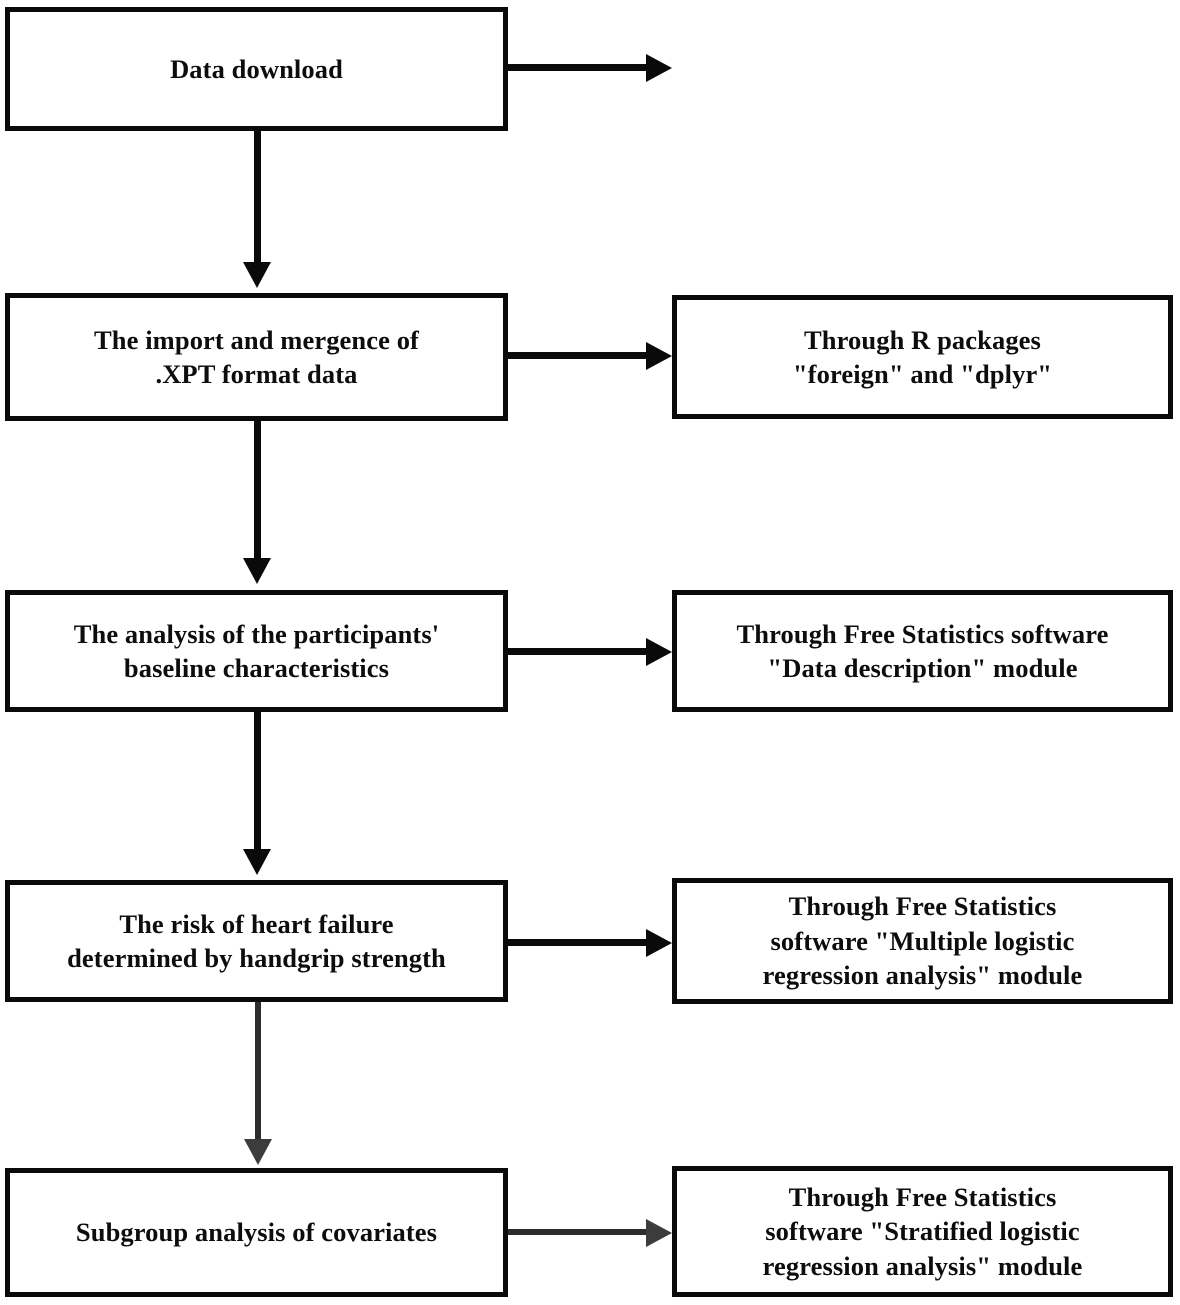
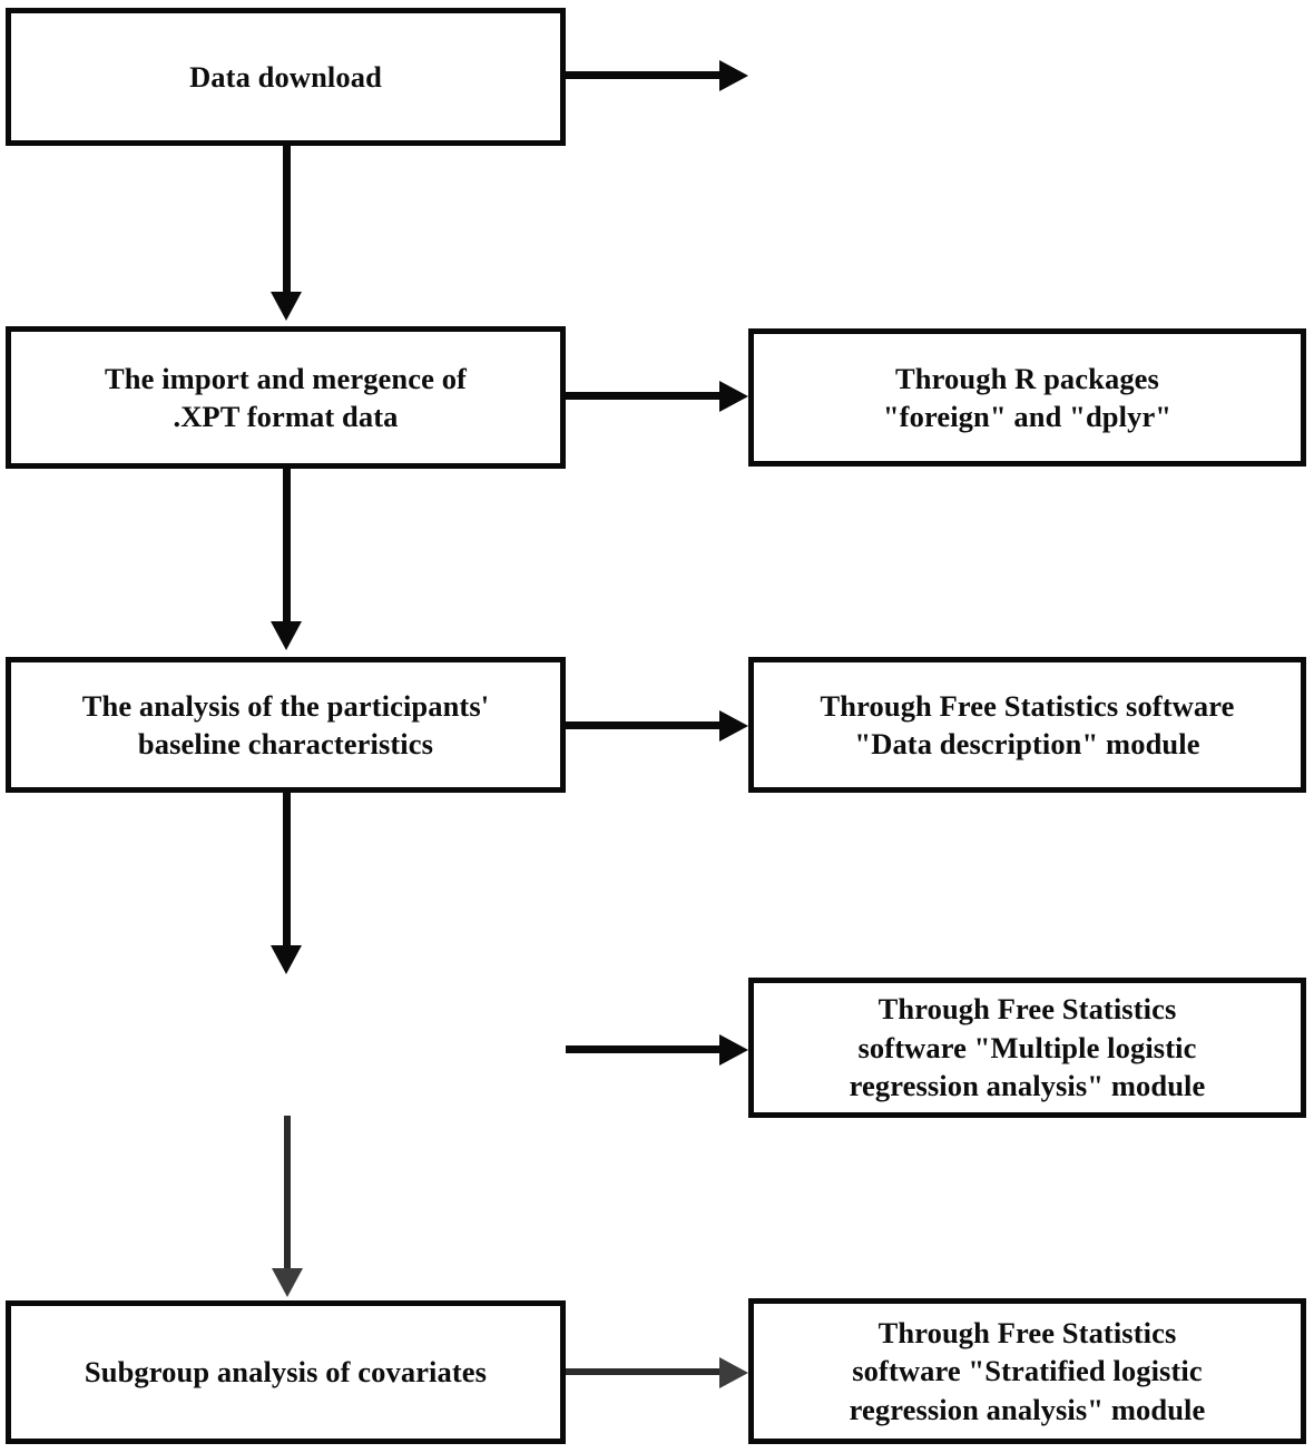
  Data download
  The import and mergence of
  .XPT format data
  Through R packages
  "foreign" and "dplyr"
  The analysis of the participants'
  baseline characteristics
  Through Free Statistics software
  "Data description" module
- The risk of heart failure
- determined by handgrip strength
  Through Free Statistics
  software "Multiple logistic
  regression analysis" module
  Subgroup analysis of covariates
  Through Free Statistics
  software "Stratified logistic
  regression analysis" module
